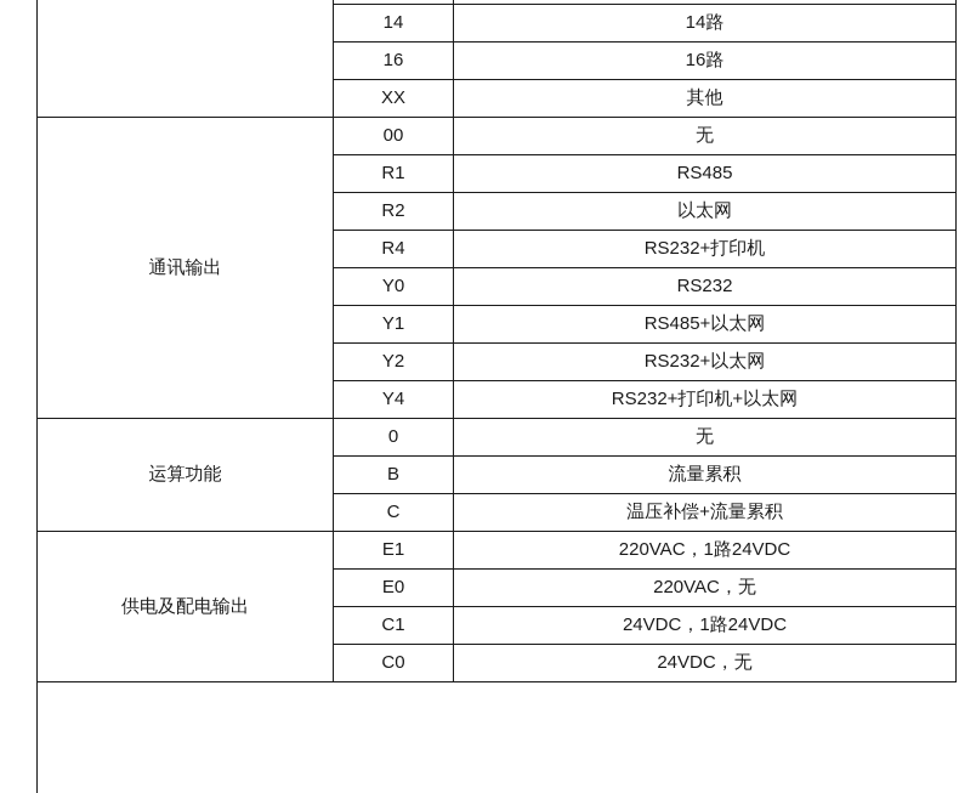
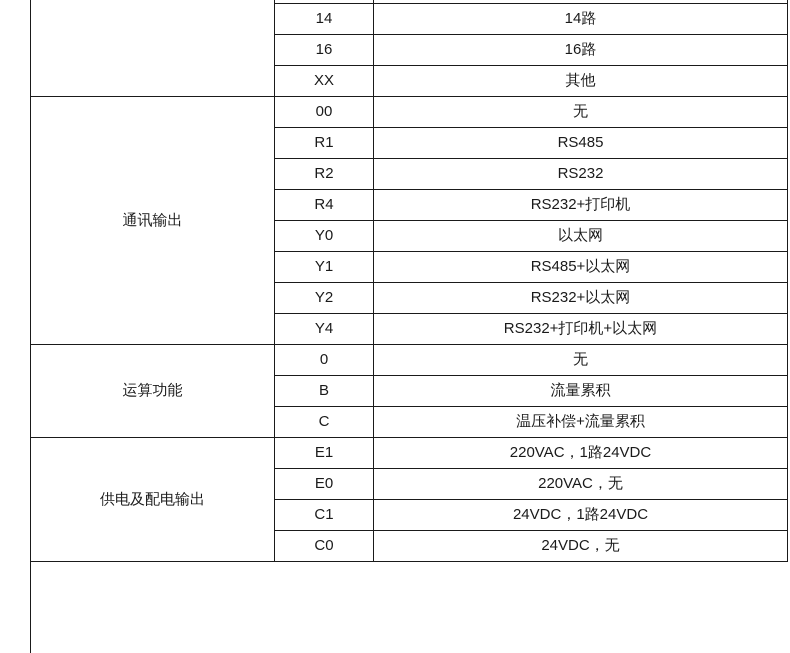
  14	14路
  16	16路
  XX	其他
  通讯输出	00	无
  R1	RS485
- R2	以太网
+ R2	RS232
  R4	RS232+打印机
- Y0	RS232
+ Y0	以太网
  Y1	RS485+以太网
  Y2	RS232+以太网
  Y4	RS232+打印机+以太网
  运算功能	0	无
  B	流量累积
  C	温压补偿+流量累积
  供电及配电输出	E1	220VAC，1路24VDC
  E0	220VAC，无
  C1	24VDC，1路24VDC
  C0	24VDC，无
